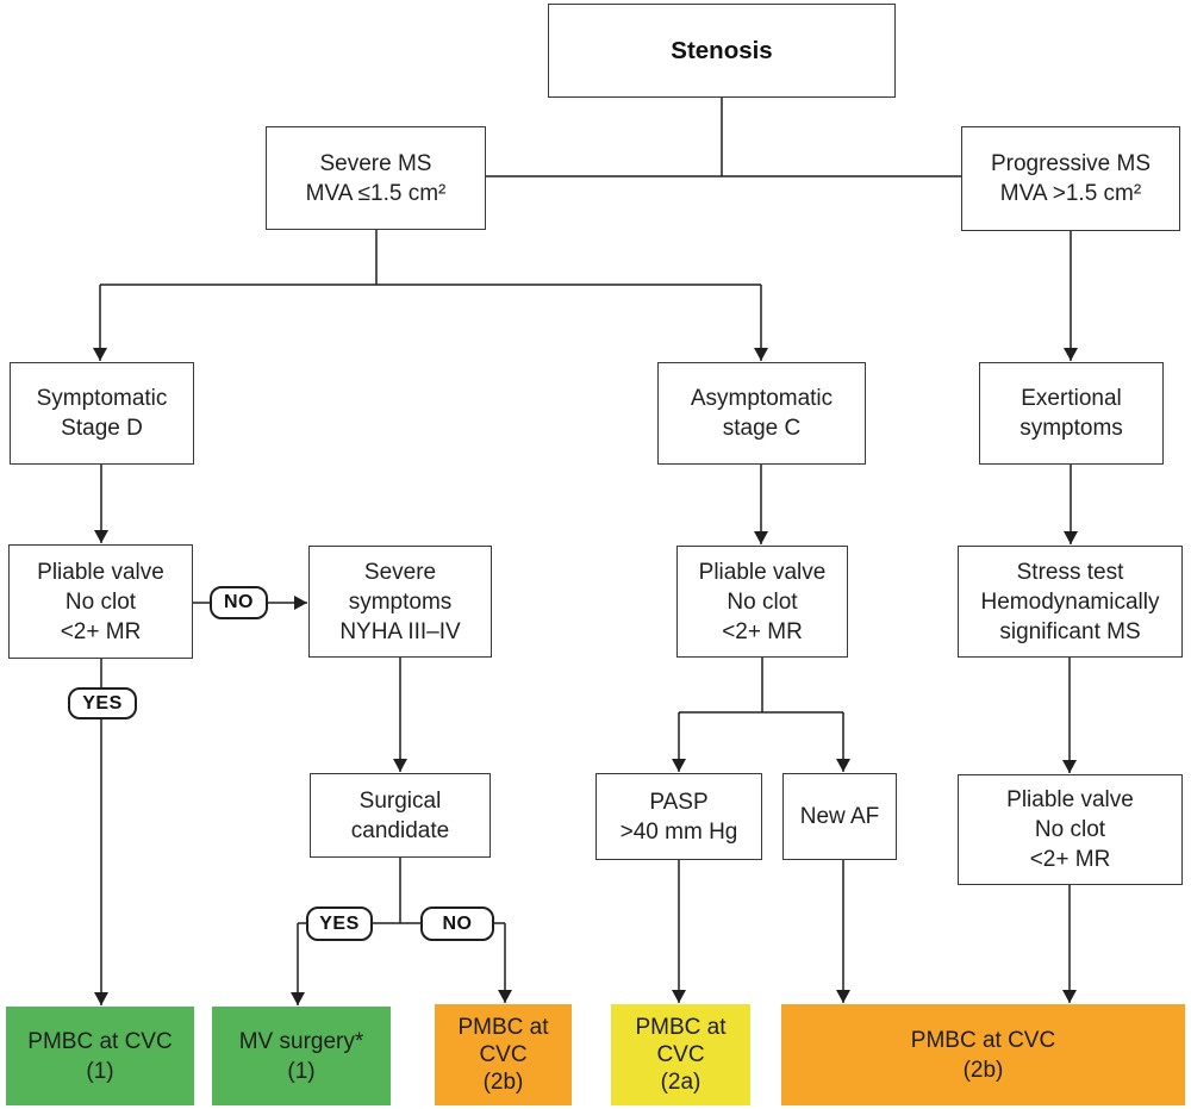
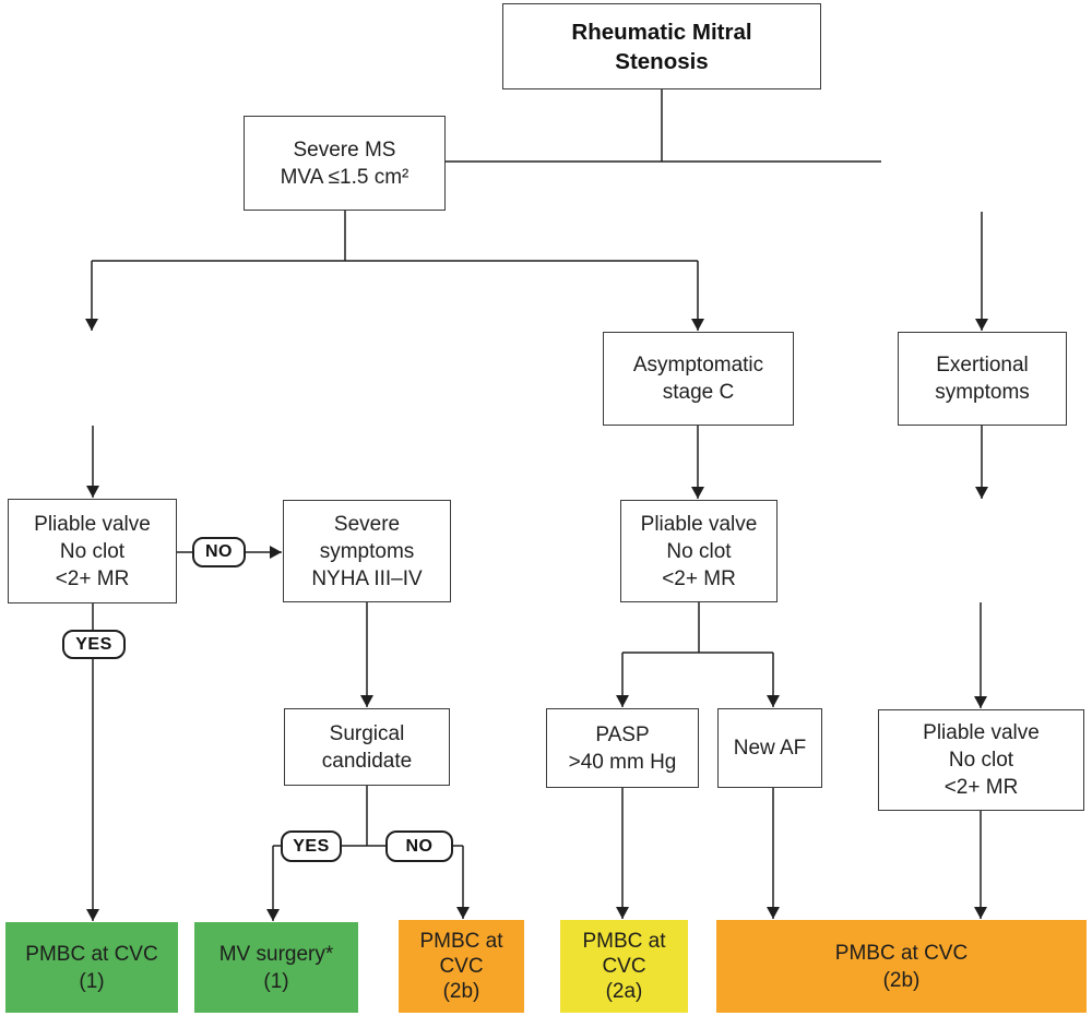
+ Rheumatic Mitral
  Stenosis
  Severe MS
  MVA ≤1.5 cm²
- Progressive MS
- MVA >1.5 cm²
- Symptomatic
- Stage D
  Asymptomatic
  stage C
  Exertional
  symptoms
  Pliable valve
  No clot
  <2+ MR
  Severe
  symptoms
  NYHA III–IV
  Pliable valve
  No clot
  <2+ MR
- Stress test
- Hemodynamically
- significant MS
  Surgical
  candidate
  PASP
  >40 mm Hg
  New AF
  Pliable valve
  No clot
  <2+ MR
  PMBC at CVC
  (1)
  MV surgery*
  (1)
  PMBC at
  CVC
  (2b)
  PMBC at
  CVC
  (2a)
  PMBC at CVC
  (2b)
  NO
  YES
  YES
  NO
